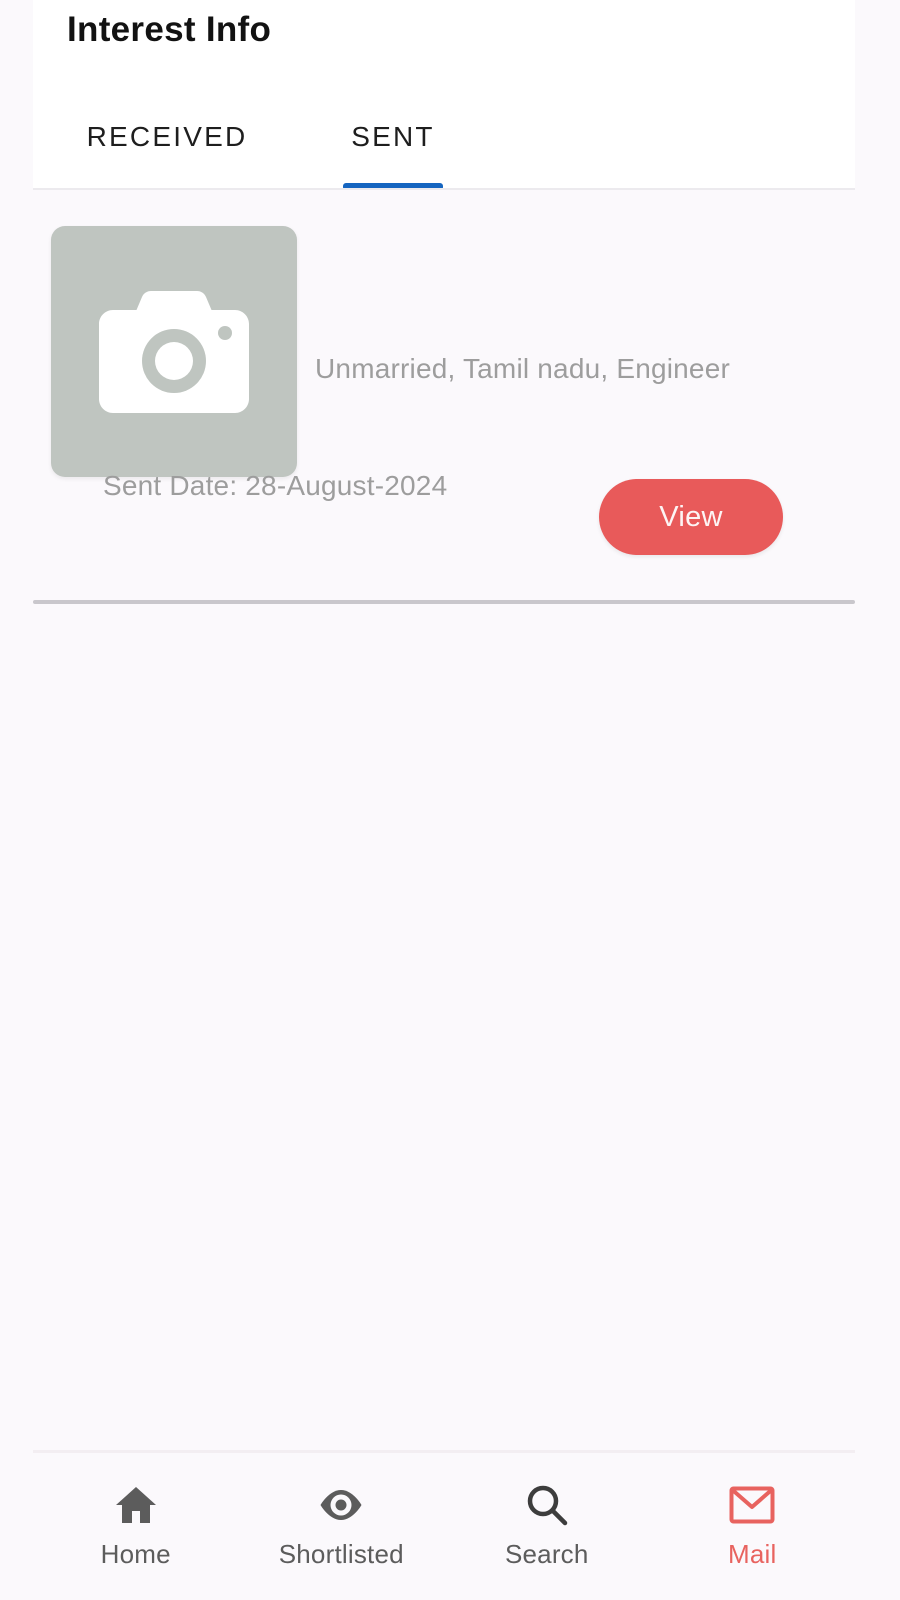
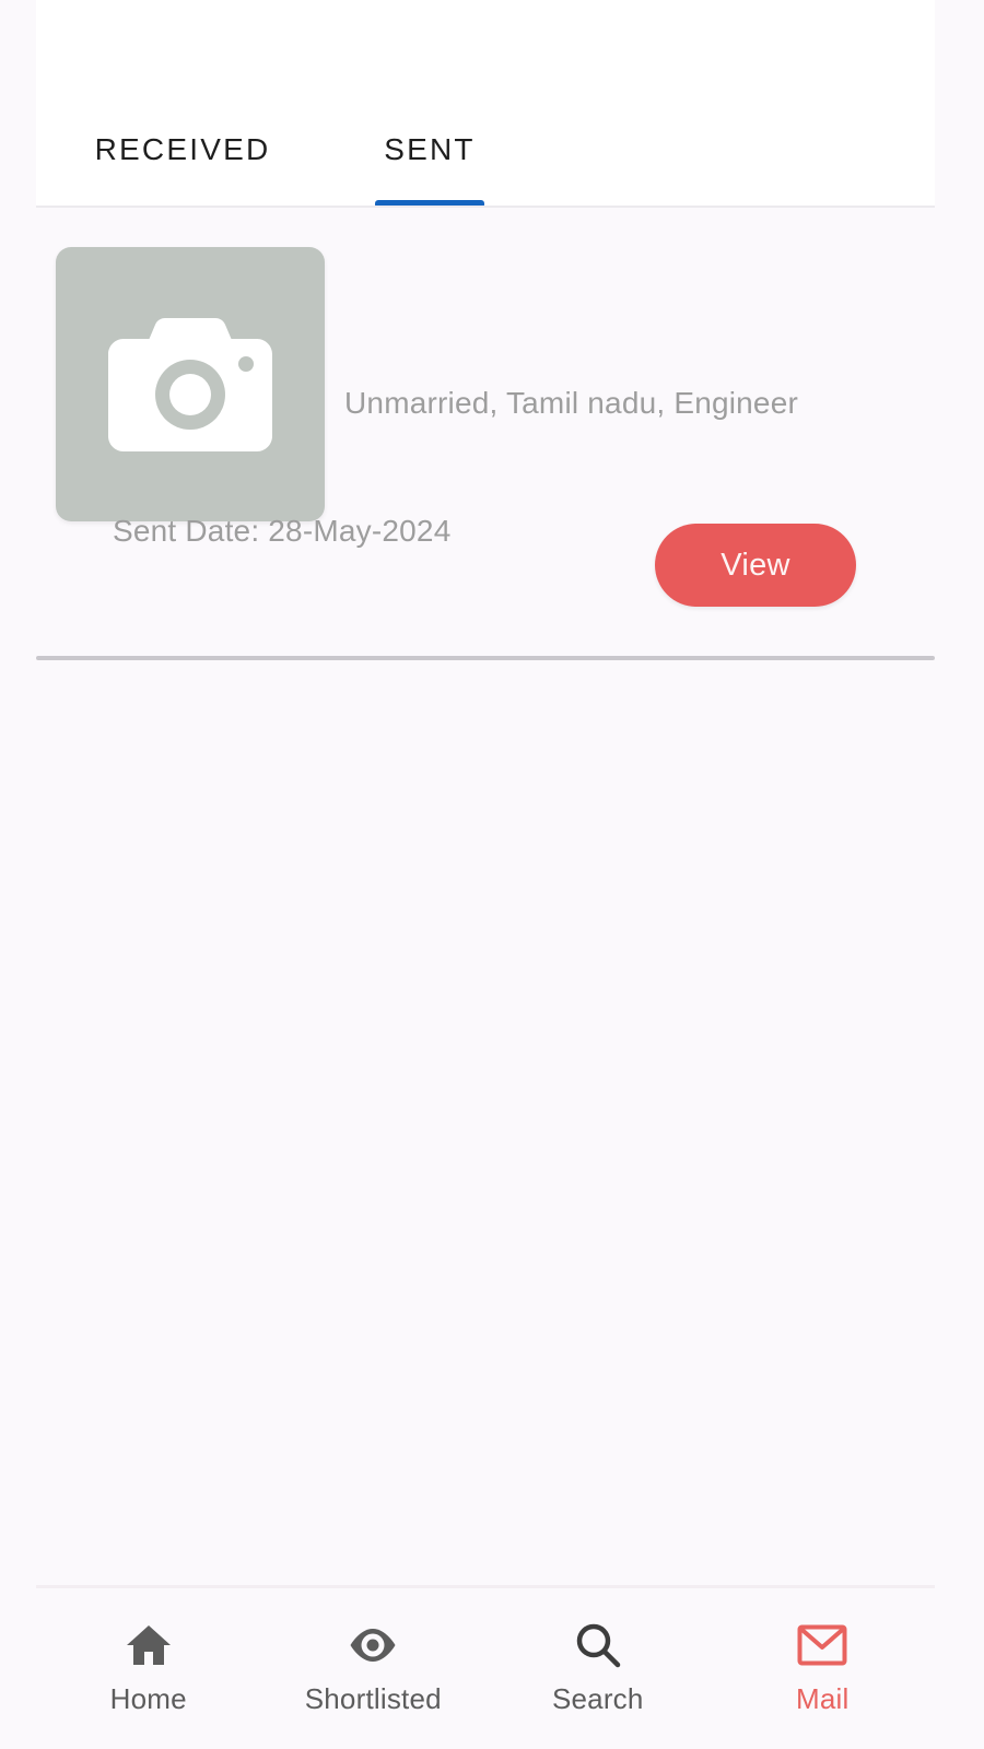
- Interest Info
  RECEIVED
  SENT
  Unmarried, Tamil nadu, Engineer
- Sent Date: 28-August-2024
+ Sent Date: 28-May-2024
  View
  Home
  Shortlisted
  Search
  Mail
